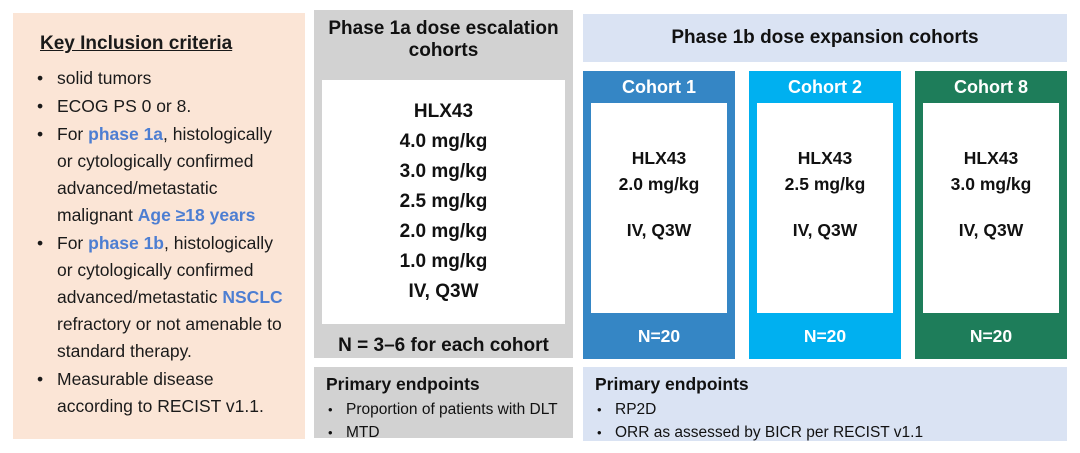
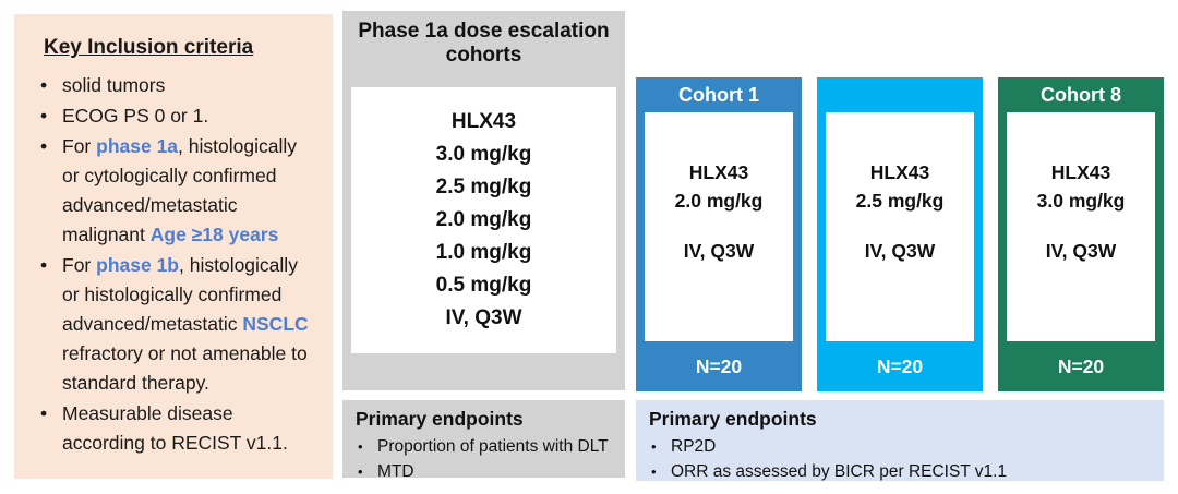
  Key Inclusion criteria
  •
  solid tumors
  •
- ECOG PS 0 or 8.
+ ECOG PS 0 or 1.
  •
  For phase 1a, histologically or cytologically confirmed advanced/metastatic malignant Age ≥18 years
  •
- For phase 1b, histologically or cytologically confirmed advanced/metastatic NSCLC refractory or not amenable to standard therapy.
+ For phase 1b, histologically or histologically confirmed advanced/metastatic NSCLC refractory or not amenable to standard therapy.
  •
  Measurable disease according to RECIST v1.1.
  Phase 1a dose escalation cohorts
  HLX43
- 4.0 mg/kg
  3.0 mg/kg
  2.5 mg/kg
  2.0 mg/kg
  1.0 mg/kg
+ 0.5 mg/kg
  IV, Q3W
- N = 3–6 for each cohort
  Primary endpoints
  •
  Proportion of patients with DLT
  •
  MTD
- Phase 1b dose expansion cohorts
  Cohort 1
  HLX43
  2.0 mg/kg
  IV, Q3W
  N=20
- Cohort 2
  HLX43
  2.5 mg/kg
  IV, Q3W
  N=20
  Cohort 8
  HLX43
  3.0 mg/kg
  IV, Q3W
  N=20
  Primary endpoints
  •
  RP2D
  •
  ORR as assessed by BICR per RECIST v1.1
